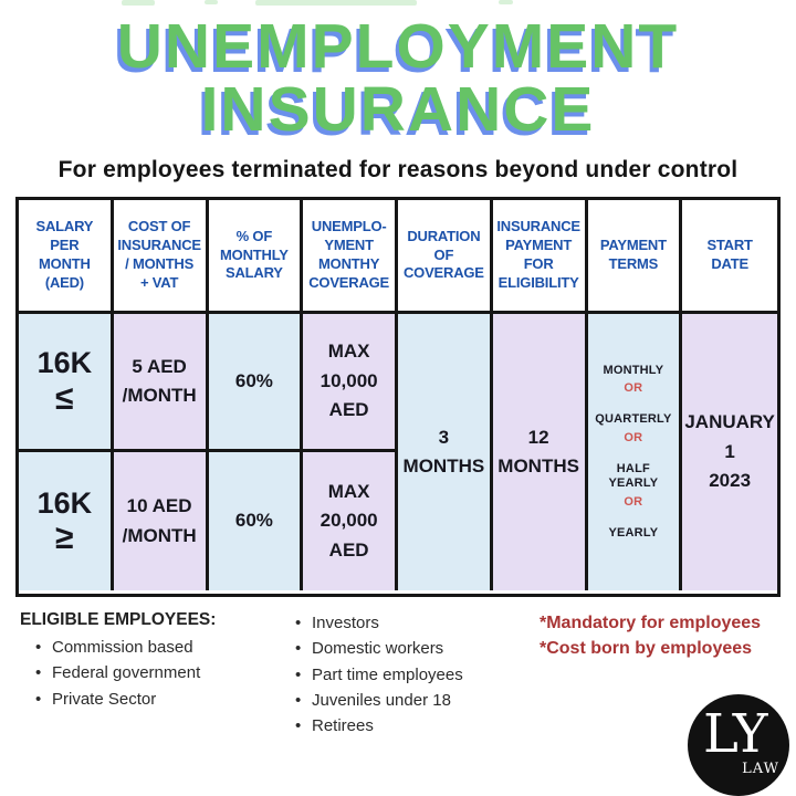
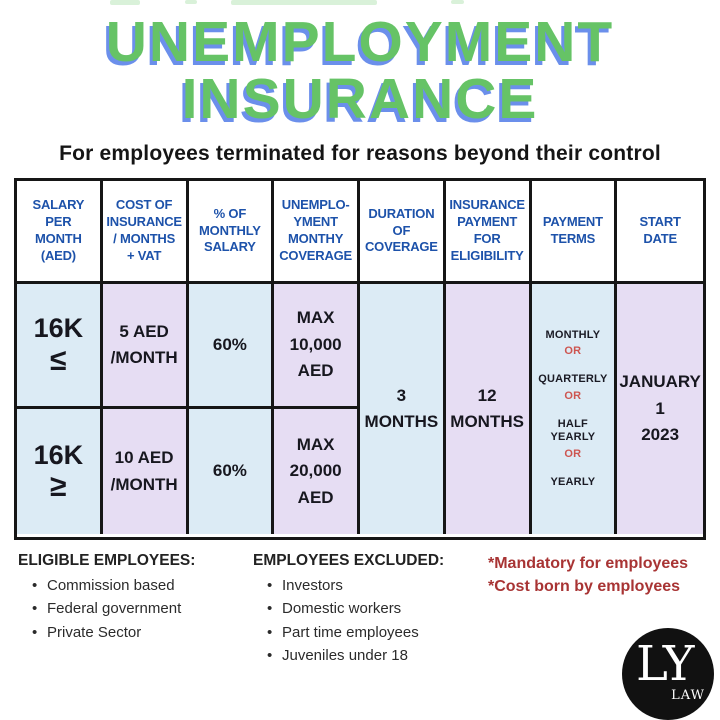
  UNEMPLOYMENT
  INSURANCE
- For employees terminated for reasons beyond under control
+ For employees terminated for reasons beyond their control
  SALARY
  PER
  MONTH
  (AED)
  COST OF
  INSURANCE
  / MONTHS
  + VAT
  % OF
  MONTHLY
  SALARY
  UNEMPLO-
  YMENT
  MONTHY
  COVERAGE
  DURATION
  OF
  COVERAGE
  INSURANCE
  PAYMENT
  FOR
  ELIGIBILITY
  PAYMENT
  TERMS
  START
  DATE
  16K
  ≤
  5 AED
  /MONTH
  60%
  MAX
  10,000
  AED
  3
  MONTHS
  12
  MONTHS
  MONTHLY
  OR
  QUARTERLY
  OR
  HALF
  YEARLY
  OR
  YEARLY
  JANUARY
  1
  2023
  16K
  ≥
  10 AED
  /MONTH
  60%
  MAX
  20,000
  AED
  ELIGIBLE EMPLOYEES:
  Commission based
  Federal government
  Private Sector
+ EMPLOYEES EXCLUDED:
  Investors
  Domestic workers
  Part time employees
  Juveniles under 18
- Retirees
  *Mandatory for employees
  *Cost born by employees
  LY
  LAW
